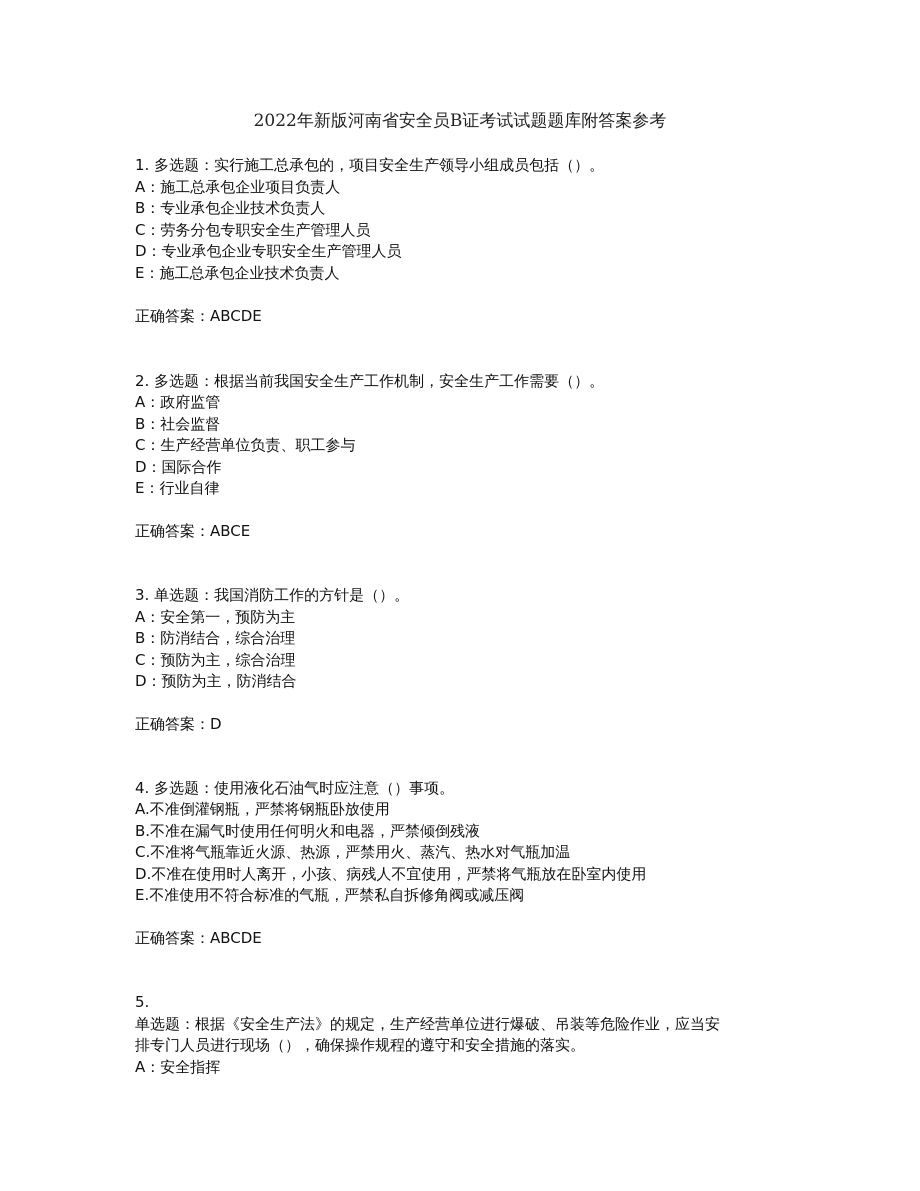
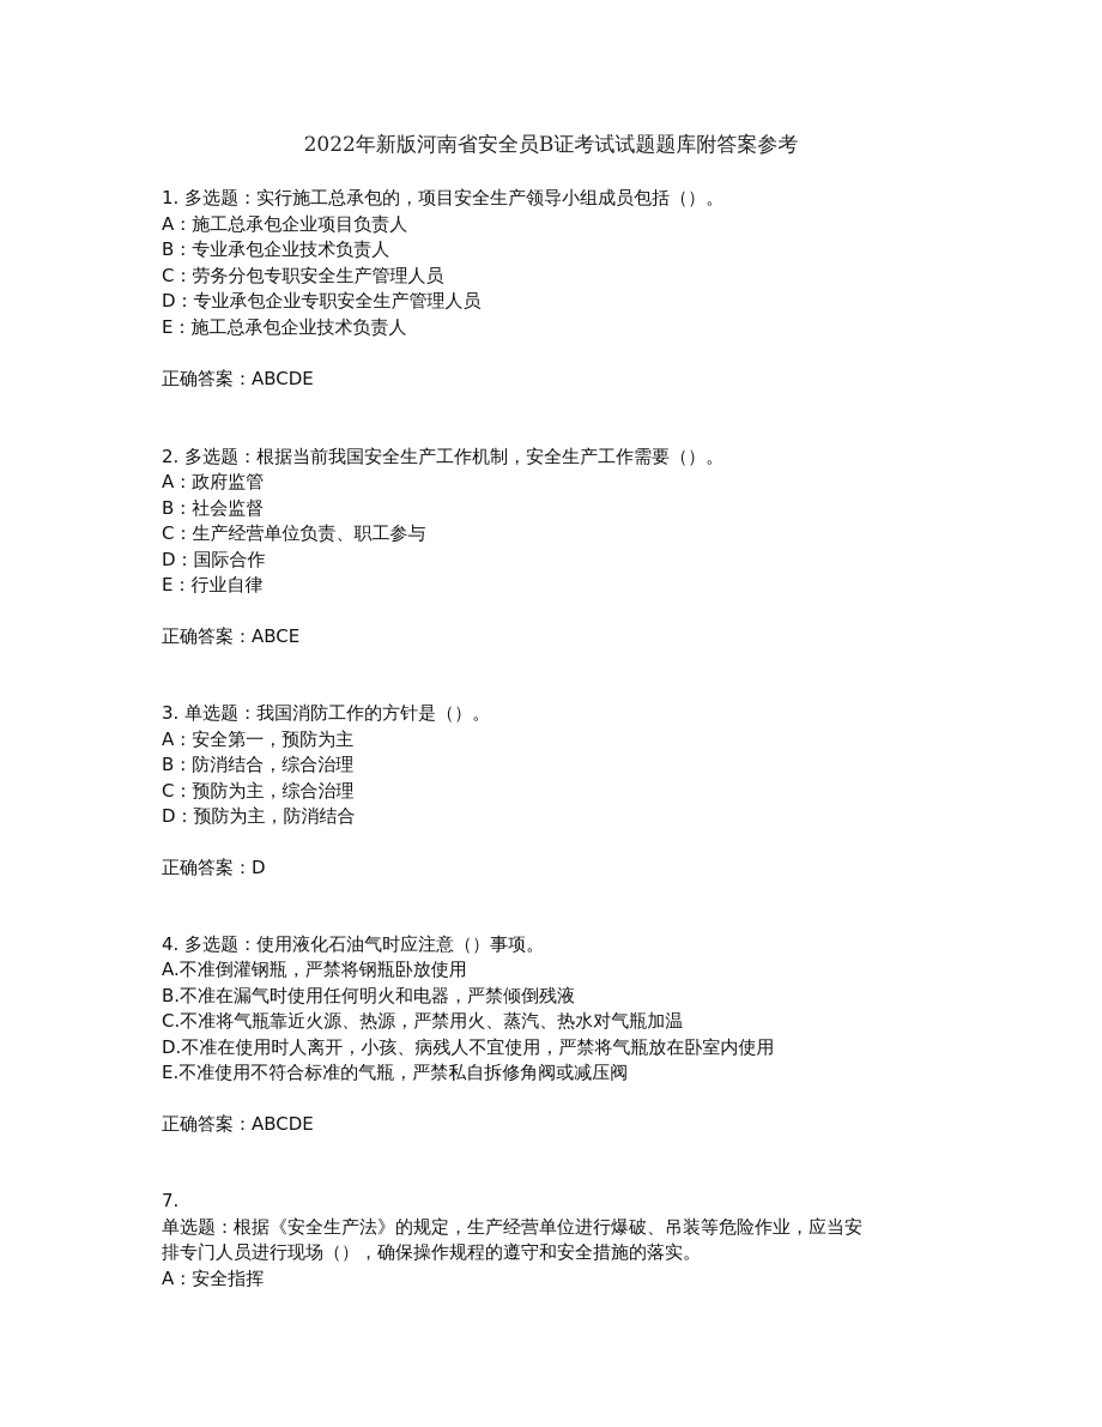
  2022年新版河南省安全员B证考试试题题库附答案参考
  1. 多选题：实行施工总承包的，项目安全生产领导小组成员包括（）。
  A：施工总承包企业项目负责人
  B：专业承包企业技术负责人
  C：劳务分包专职安全生产管理人员
  D：专业承包企业专职安全生产管理人员
  E：施工总承包企业技术负责人
  正确答案：ABCDE
  2. 多选题：根据当前我国安全生产工作机制，安全生产工作需要（）。
  A：政府监管
  B：社会监督
  C：生产经营单位负责、职工参与
  D：国际合作
  E：行业自律
  正确答案：ABCE
  3. 单选题：我国消防工作的方针是（）。
  A：安全第一，预防为主
  B：防消结合，综合治理
  C：预防为主，综合治理
  D：预防为主，防消结合
  正确答案：D
  4. 多选题：使用液化石油气时应注意（）事项。
  A.不准倒灌钢瓶，严禁将钢瓶卧放使用
  B.不准在漏气时使用任何明火和电器，严禁倾倒残液
  C.不准将气瓶靠近火源、热源，严禁用火、蒸汽、热水对气瓶加温
  D.不准在使用时人离开，小孩、病残人不宜使用，严禁将气瓶放在卧室内使用
  E.不准使用不符合标准的气瓶，严禁私自拆修角阀或减压阀
  正确答案：ABCDE
- 5.
+ 7.
  单选题：根据《安全生产法》的规定，生产经营单位进行爆破、吊装等危险作业，应当安
  排专门人员进行现场（），确保操作规程的遵守和安全措施的落实。
  A：安全指挥
